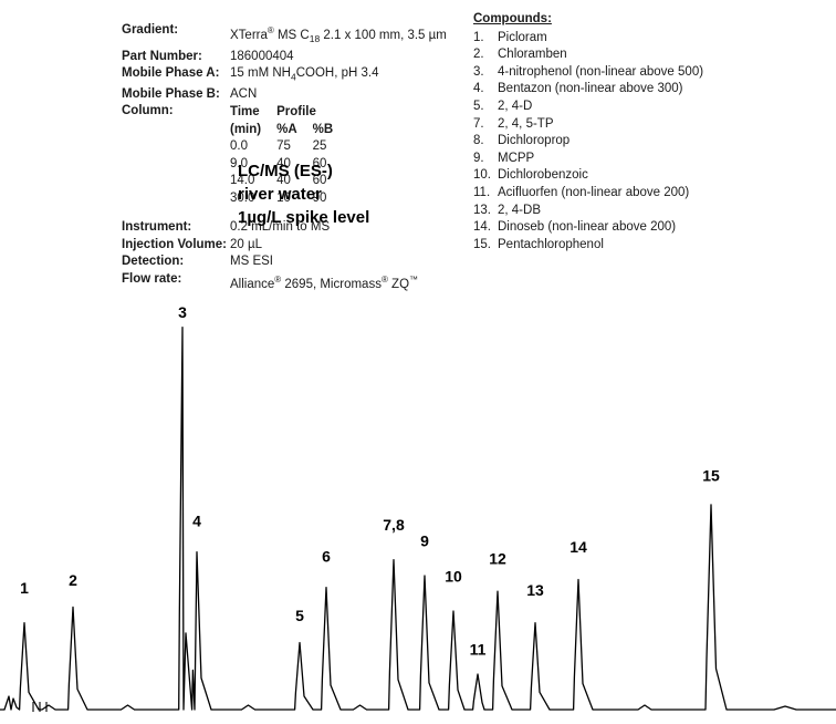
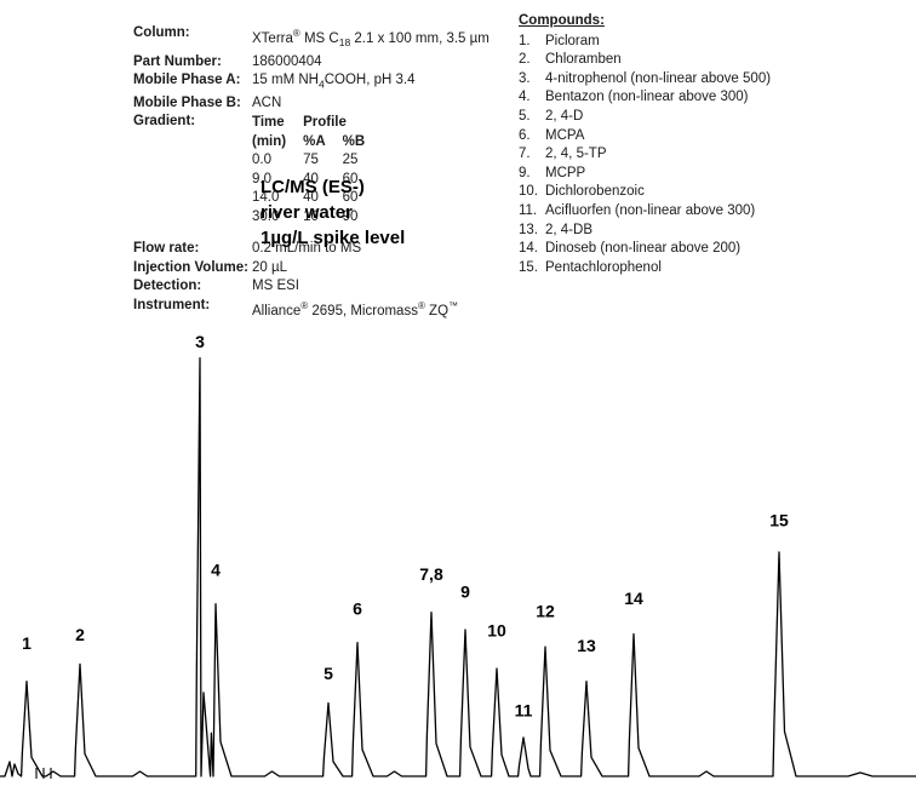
- Gradient:
+ Column:
  XTerra® MS C18 2.1 x 100 mm, 3.5 µm
  Part Number:
  186000404
  Mobile Phase A:
  15 mM NH4COOH, pH 3.4
  Mobile Phase B:
  ACN
- Column:
+ Gradient:
  Time	Profile
  (min)	%A	%B
  0.0	75	25
  9.0	40	60
  14.0	40	60
  30.0	10	90
- Instrument:
+ Flow rate:
  0.2 mL/min to MS
  Injection Volume:
  20 µL
  Detection:
  MS ESI
- Flow rate:
+ Instrument:
  Alliance® 2695, Micromass® ZQ™
  Compounds:
  1.
  Picloram
  2.
  Chloramben
  3.
  4-nitrophenol (non-linear above 500)
  4.
  Bentazon (non-linear above 300)
  5.
  2, 4-D
+ 6.
+ MCPA
  7.
  2, 4, 5-TP
- 8.
- Dichloroprop
  9.
  MCPP
  10.
  Dichlorobenzoic
  11.
- Acifluorfen (non-linear above 200)
+ Acifluorfen (non-linear above 300)
  13.
  2, 4-DB
  14.
  Dinoseb (non-linear above 200)
  15.
  Pentachlorophenol
  1
  2
  3
  4
  5
  6
  7,8
  9
  10
  11
  12
  13
  14
  15
  LC/MS (ES-)
  river water
  1µg/L spike level
